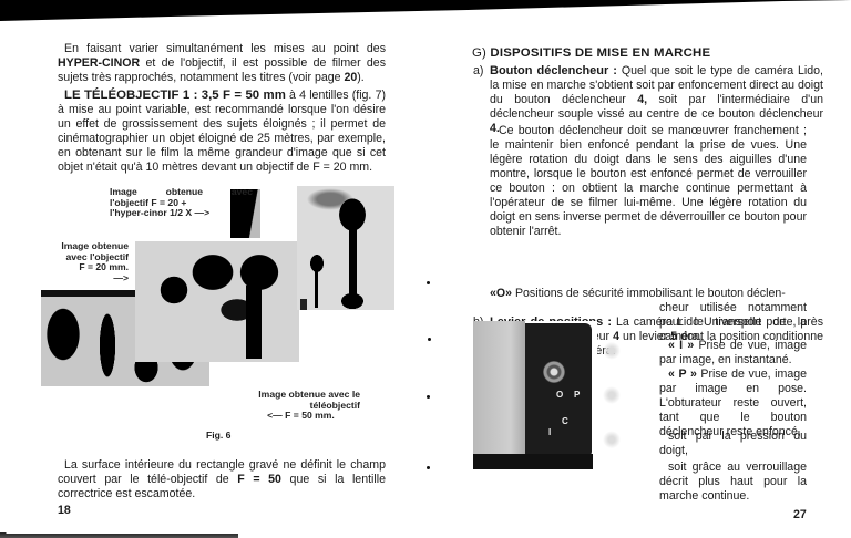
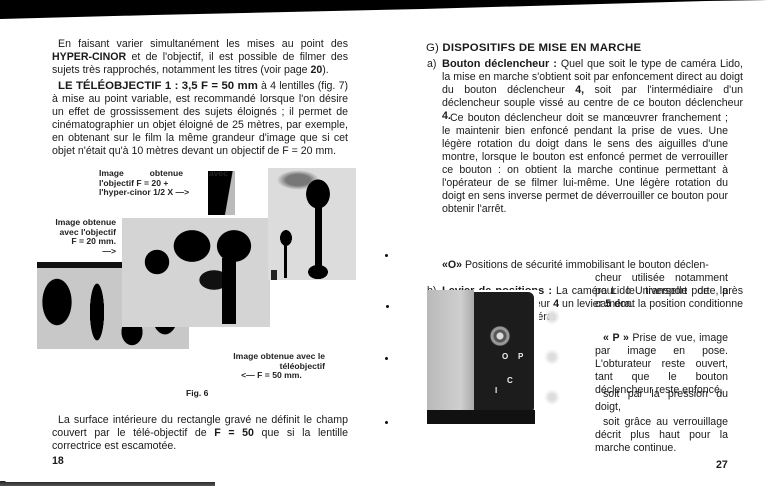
  En faisant varier simultanément les mises au point des HYPER-CINOR et de l'objectif, il est possible de filmer des sujets très rapprochés, notamment les titres (voir page 20).
  LE TÉLÉOBJECTIF 1 : 3,5 F = 50 mm à 4 lentilles (fig. 7) à mise au point variable, est recommandé lorsque l'on désire un effet de grossissement des sujets éloignés ; il permet de cinématographier un objet éloigné de 25 mètres, par exemple, en obtenant sur le film la même grandeur d'image que si cet objet n'était qu'à 10 mètres devant un objectif de F = 20 mm.
  Image obtenue avec
  l'objectif F = 20 +
  l'hyper-cinor 1/2 X —>
  Image obtenue
  avec l'objectif
  F = 20 mm.
  —>
  Image obtenue avec le téléobjectif
  <— F = 50 mm.
  Fig. 6
  La surface intérieure du rectangle gravé ne définit le champ couvert par le télé-objectif de F = 50 que si la lentille correctrice est escamotée.
  18
  G) DISPOSITIFS DE MISE EN MARCHE
  a)
  Bouton déclencheur : Quel que soit le type de caméra Lido, la mise en marche s'obtient soit par enfoncement direct au doigt du bouton déclencheur 4, soit par l'intermédiaire d'un déclencheur souple vissé au centre de ce bouton déclencheur 4.
  Ce bouton déclencheur doit se manœuvrer franchement ; le maintenir bien enfoncé pendant la prise de vues. Une légère rotation du doigt dans le sens des aiguilles d'une montre, lorsque le bouton est enfoncé permet de verrouiller ce bouton : on obtient la marche continue permettant à l'opérateur de se filmer lui-même. Une légère rotation du doigt en sens inverse permet de déverrouiller ce bouton pour obtenir l'arrêt.
  «O» Positions de sécurité immobilisant le bouton déclen-
  cheur utilisée notamment pour le transport de la caméra.
- « I » Prise de vue, image par image, en instantané.
  « P » Prise de vue, image par image en pose. L'obturateur reste ouvert, tant que le bouton déclencheur reste enfoncé,
  soit par la pression du doigt,
  soit grâce au verrouillage décrit plus haut pour la marche continue.
  O
  P
  I
  C
  27
